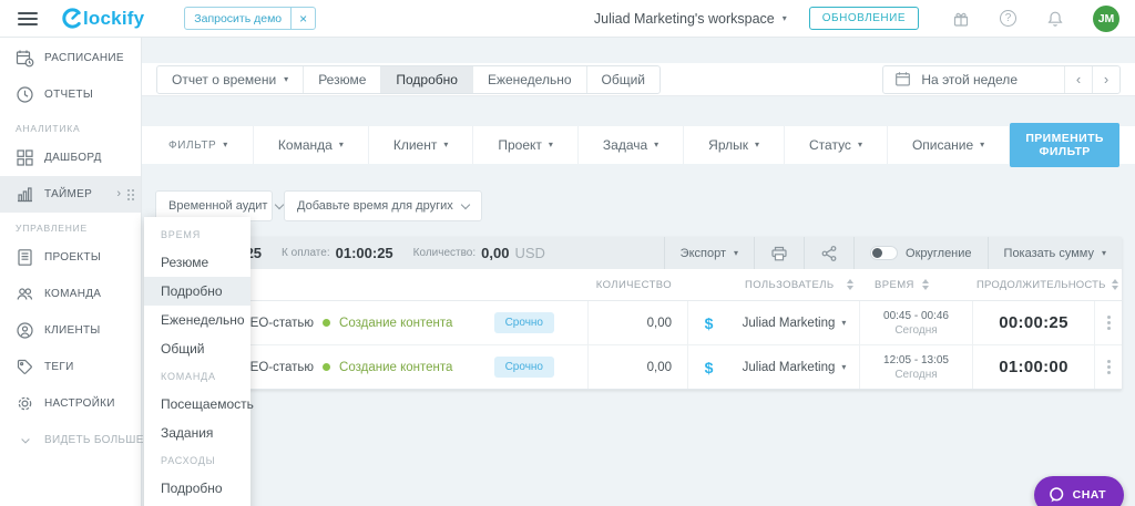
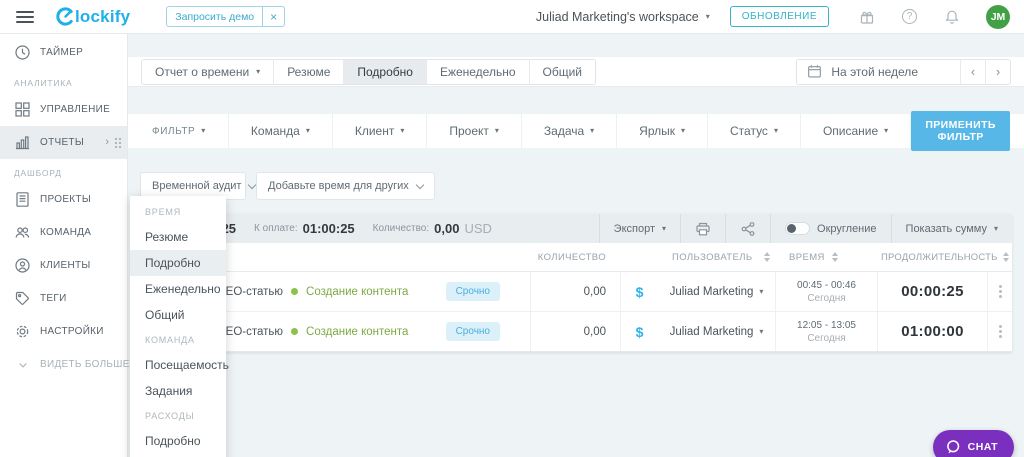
  lockify
  Запросить демо
  ×
  Juliad Marketing's workspace
  ▾
  ОБНОВЛЕНИЕ
  ?
  JM
- РАСПИСАНИЕ
- ОТЧЕТЫ
+ ТАЙМЕР
  АНАЛИТИКА
- ДАШБОРД
+ УПРАВЛЕНИЕ
- ТАЙМЕР
+ ОТЧЕТЫ
  ›
- УПРАВЛЕНИЕ
+ ДАШБОРД
  ПРОЕКТЫ
  КОМАНДА
  КЛИЕНТЫ
  ТЕГИ
  НАСТРОЙКИ
  ВИДЕТЬ БОЛЬШЕ
  Отчет о времени
  ▾
  Резюме
  Подробно
  Еженедельно
  Общий
  На этой неделе
  ‹
  ›
  ФИЛЬТР
  ▾
  Команда
  ▾
  Клиент
  ▾
  Проект
  ▾
  Задача
  ▾
  Ярлык
  ▾
  Статус
  ▾
  Описание
  ▾
  ПРИМЕНИТЬ ФИЛЬТР
  Временной аудит
  Добавьте время для других
  К оплате:
  01:00:25
  Количество:
  0,00
  USD
  Экспорт
  ▾
  Округление
  Показать сумму
  ▾
  КОЛИЧЕСТВО
  ПОЛЬЗОВАТЕЛЬ
  ВРЕМЯ
  ПРОДОЛЖИТЕЛЬНОСТЬ
  EO-статью
  Создание контента
  Срочно
  0,00
  $
  Juliad Marketing
  ▾
  00:45 - 00:46
  Сегодня
  00:00:25
  EO-статью
  Создание контента
  Срочно
  0,00
  $
  Juliad Marketing
  ▾
  12:05 - 13:05
  Сегодня
  01:00:00
  ВРЕМЯ
  Резюме
  Подробно
  Еженедельно
  Общий
  КОМАНДА
  Посещаемость
  Задания
  РАСХОДЫ
  Подробно
  CHAT
